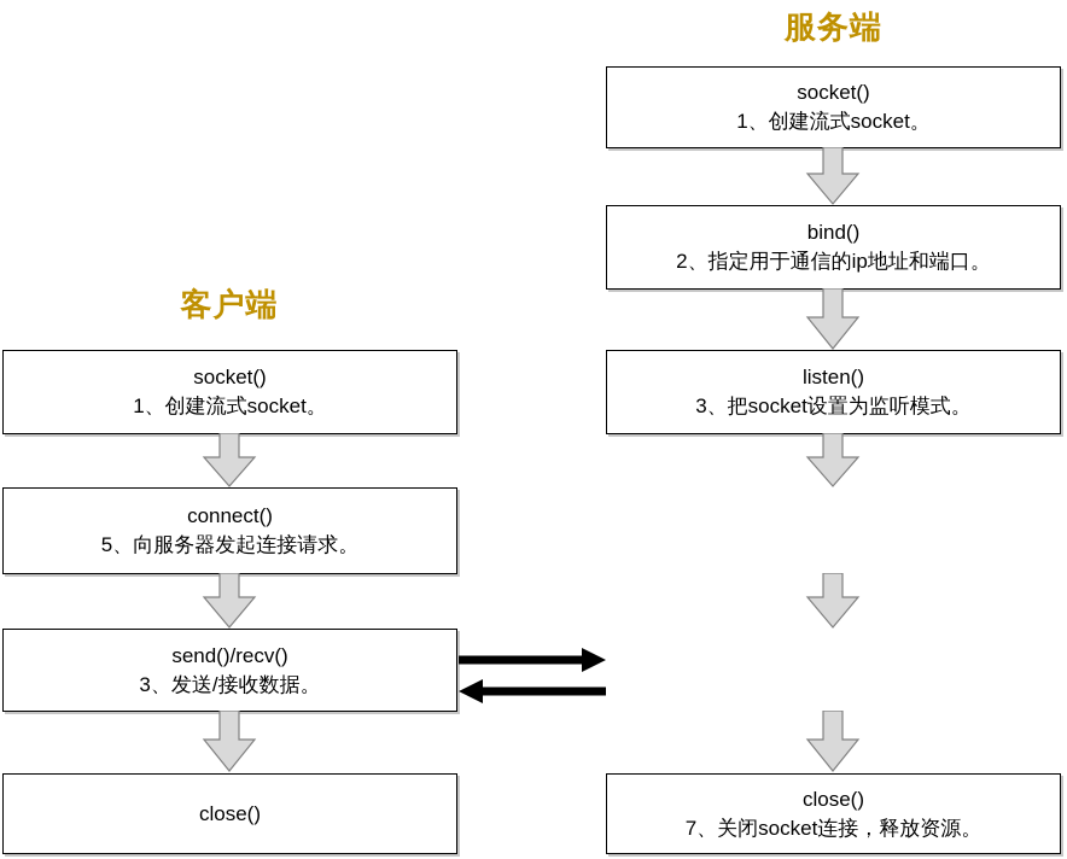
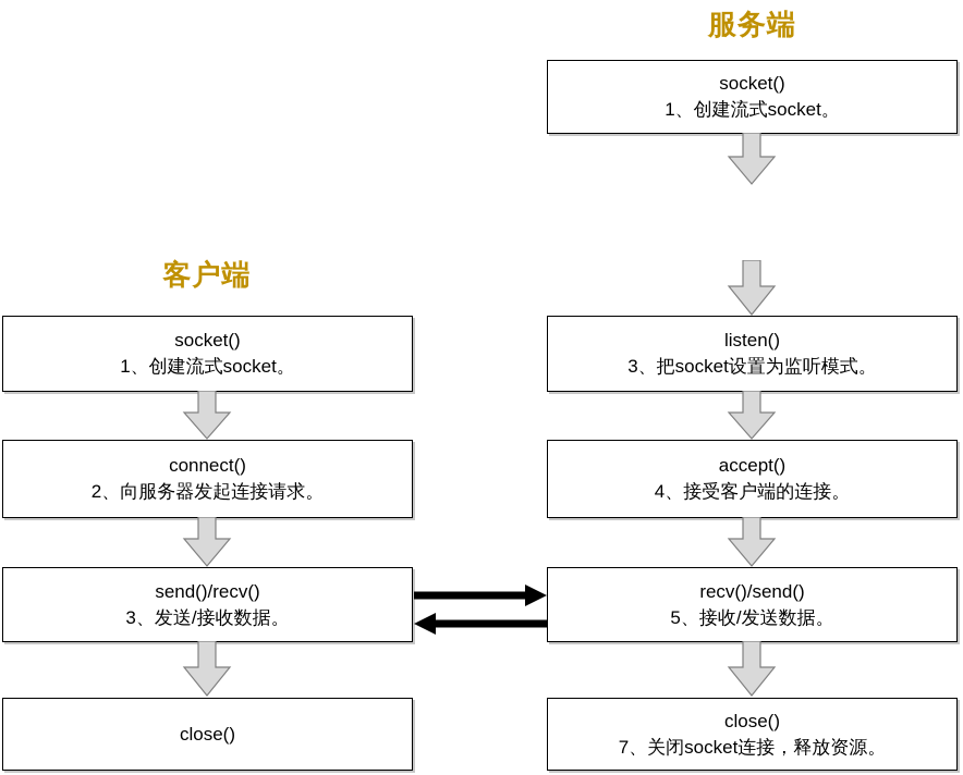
  客户端
  socket()
  1、创建流式socket。
  connect()
- 5、向服务器发起连接请求。
+ 2、向服务器发起连接请求。
  send()/recv()
  3、发送/接收数据。
  close()
  服务端
  socket()
  1、创建流式socket。
- bind()
- 2、指定用于通信的ip地址和端口。
  listen()
  3、把socket设置为监听模式。
+ accept()
+ 4、接受客户端的连接。
+ recv()/send()
+ 5、接收/发送数据。
  close()
  7、关闭socket连接，释放资源。
